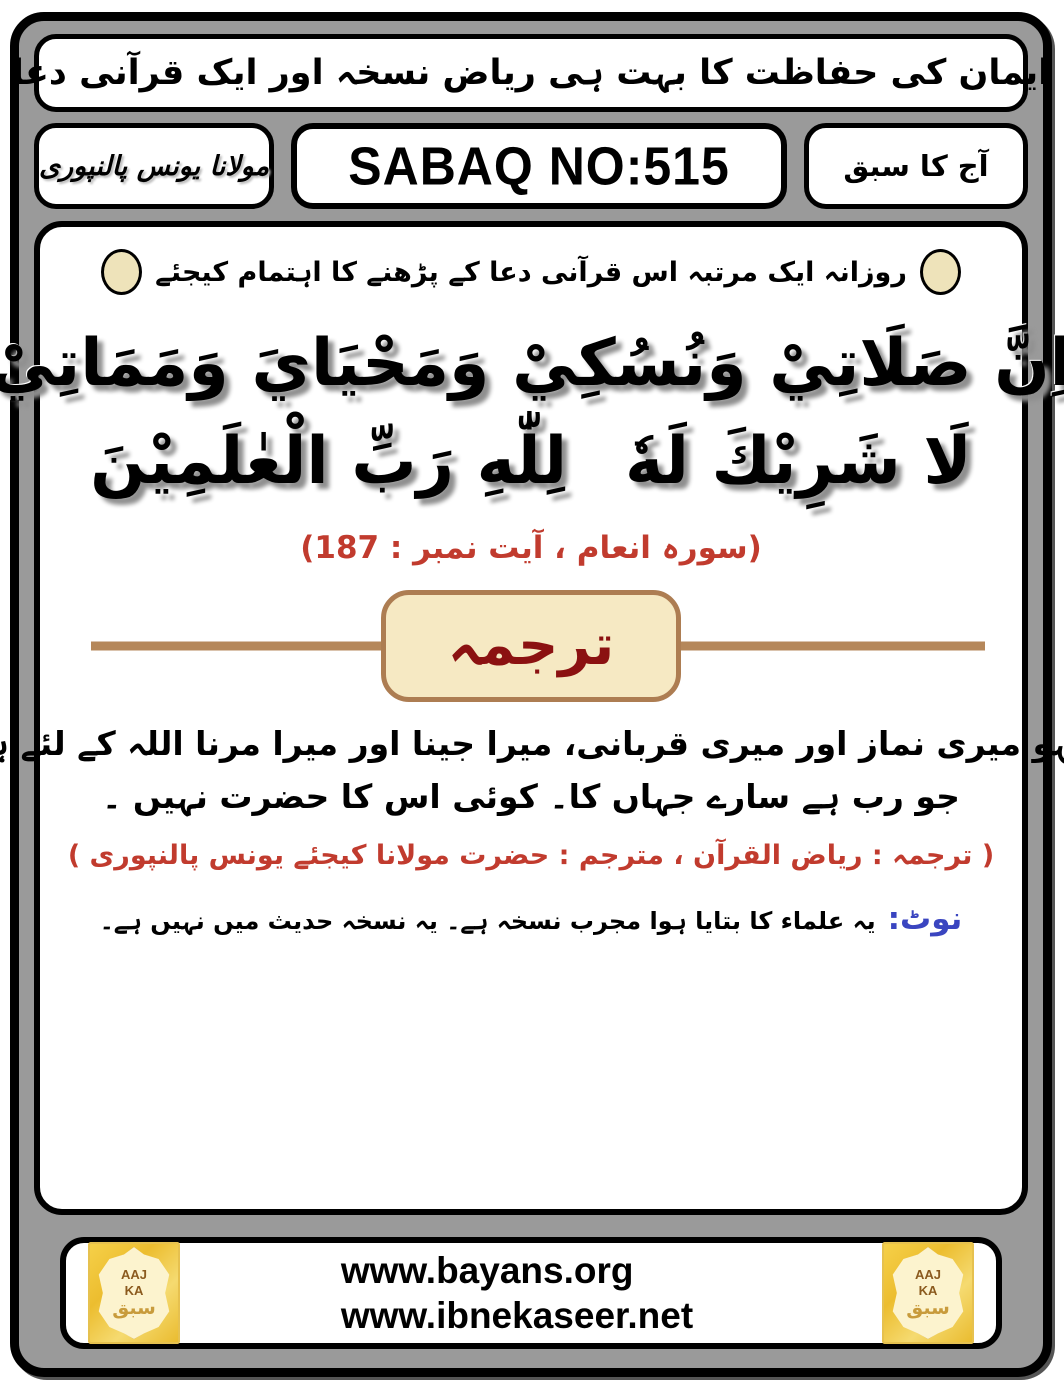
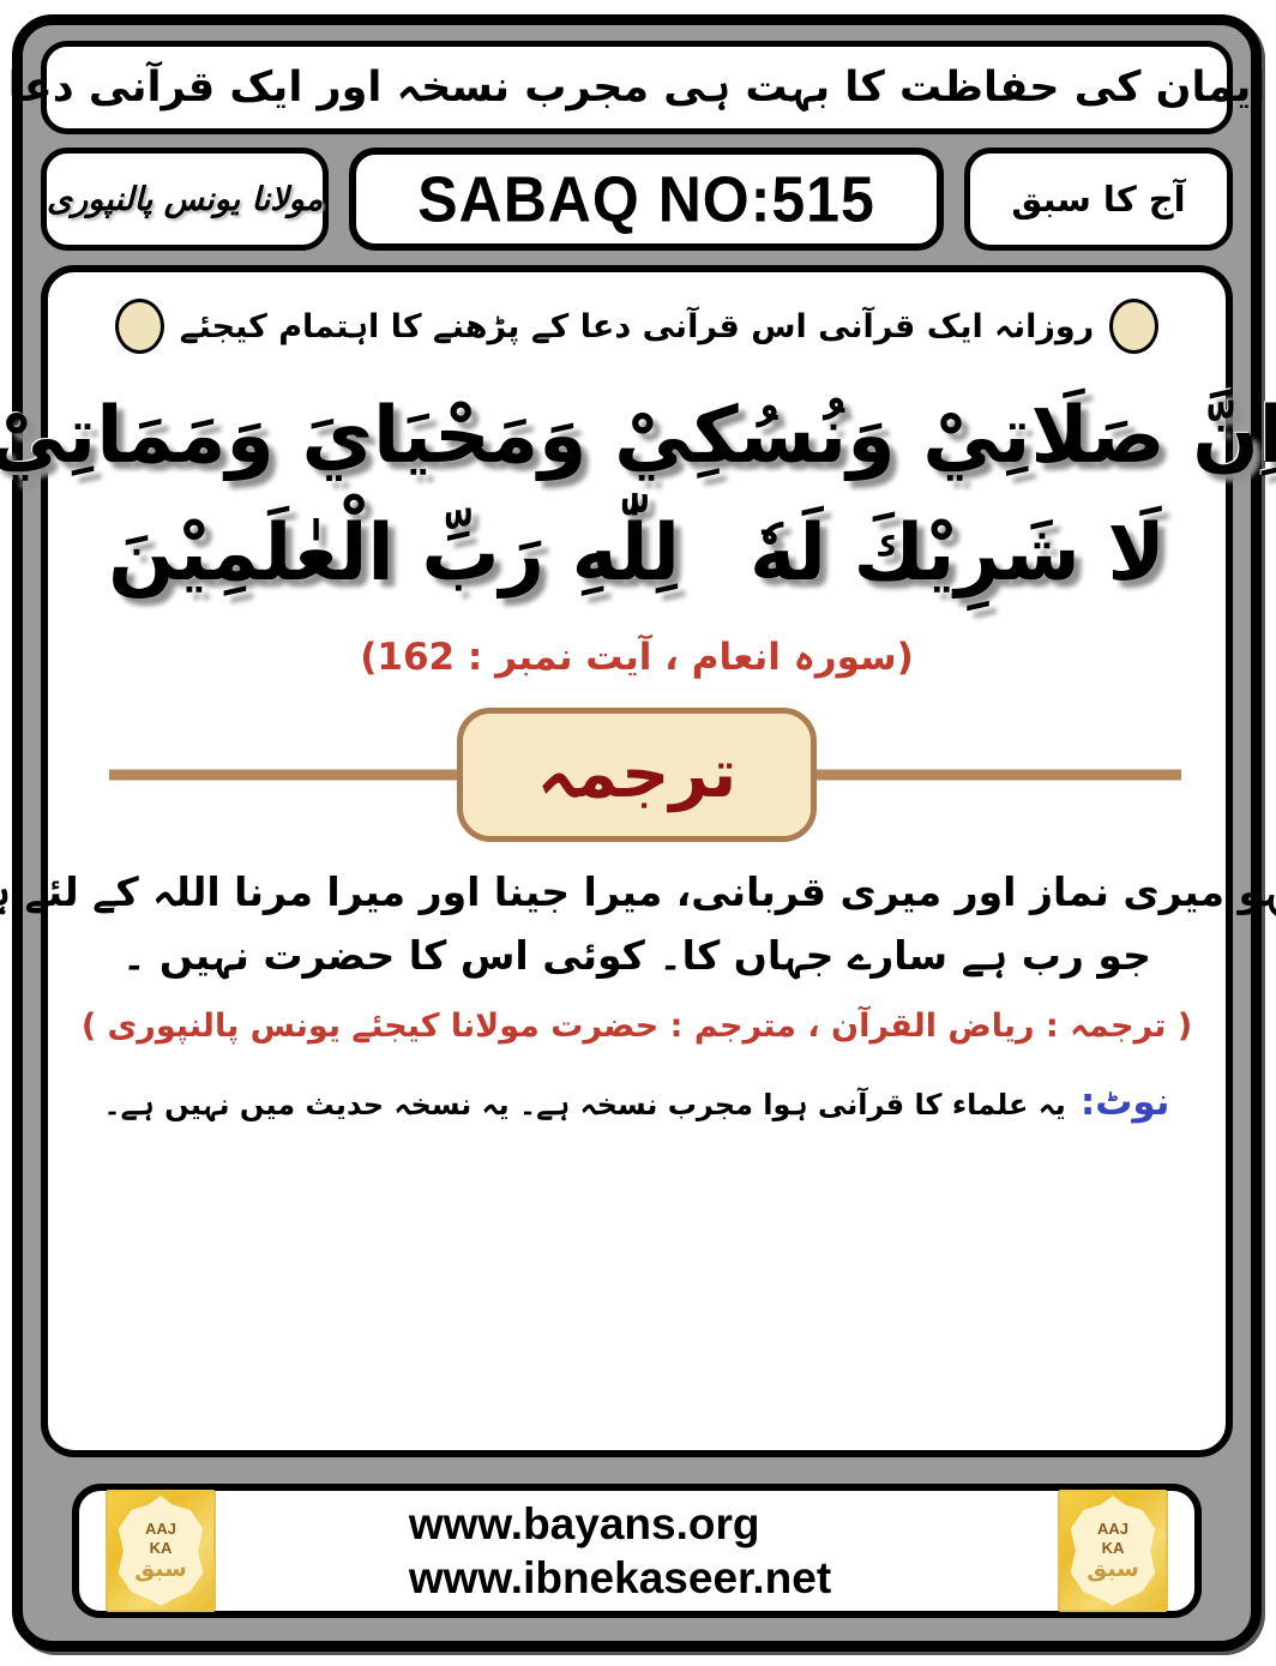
- ایمان کی حفاظت کا بہت ہی ریاض نسخہ اور ایک قرآنی دعا
+ ایمان کی حفاظت کا بہت ہی مجرب نسخہ اور ایک قرآنی دعا
  مولانا یونس پالنپوری
  SABAQ NO:515
  آج کا سبق
- روزانہ ایک مرتبہ اس قرآنی دعا کے پڑھنے کا اہتمام کیجئے
+ روزانہ ایک قرآنی اس قرآنی دعا کے پڑھنے کا اہتمام کیجئے
  اِنَّ صَلَاتِيْ وَنُسُكِيْ وَمَحْيَايَ وَمَمَاتِيْ
  لِلّٰهِ رَبِّ الْعٰلَمِيْنَ
  لَا شَرِيْكَ لَهٗ
- (سورہ انعام ، آیت نمبر : 187)
+ (سورہ انعام ، آیت نمبر : 162)
  ترجمہ
  ہو میری نماز اور میری قربانی، میرا جینا اور میرا مرنا اللہ کے لئے
  جو رب ہے سارے جہاں کا۔ کوئی اس کا حضرت نہیں ۔
  ( ترجمہ : ریاض القرآن ، مترجم : حضرت مولانا کیجئے یونس پالنپوری )
  نوٹ:
- یہ علماء کا بتایا ہوا مجرب نسخہ ہے۔ یہ نسخہ حدیث میں نہیں ہے۔
+ یہ علماء کا قرآنی ہوا مجرب نسخہ ہے۔ یہ نسخہ حدیث میں نہیں ہے۔
  AAJ
  KA
  سبق
  www.bayans.org
  www.ibnekaseer.net
  AAJ
  KA
  سبق
